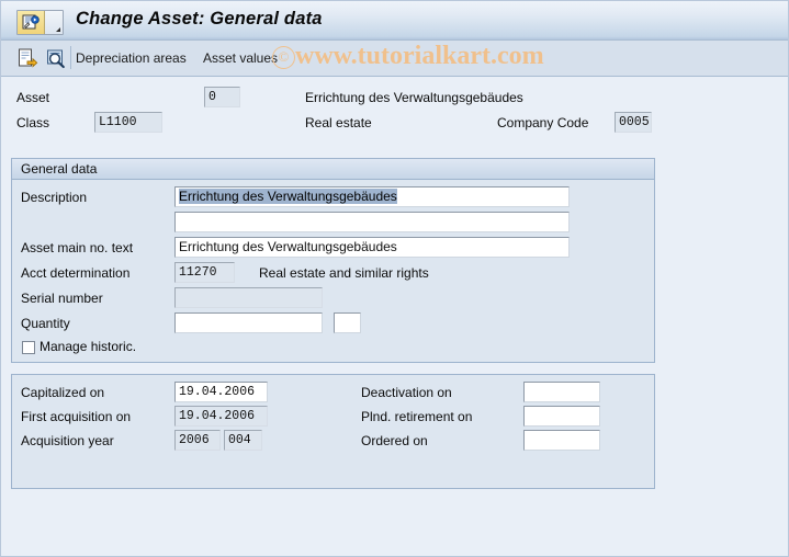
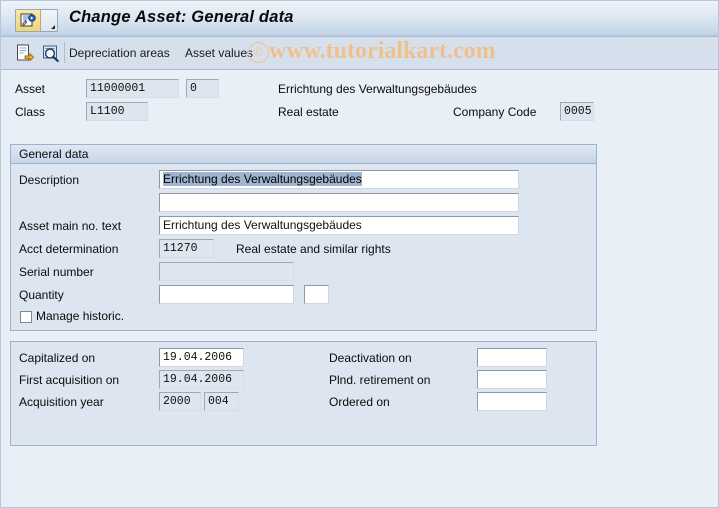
  Change Asset: General data
  Depreciation areas
  Asset values
  ©
  www.tutorialkart.com
  Asset
+ 11000001
  0
  Errichtung des Verwaltungsgebäudes
  Class
  L1100
  Real estate
  Company Code
  0005
  General data
  Description
  Errichtung des Verwaltungsgebäudes
  Asset main no. text
  Errichtung des Verwaltungsgebäudes
  Acct determination
  11270
  Real estate and similar rights
  Serial number
  Quantity
  Manage historic.
  Capitalized on
  19.04.2006
  First acquisition on
  19.04.2006
  Acquisition year
- 2006
+ 2000
  004
  Deactivation on
  Plnd. retirement on
  Ordered on
